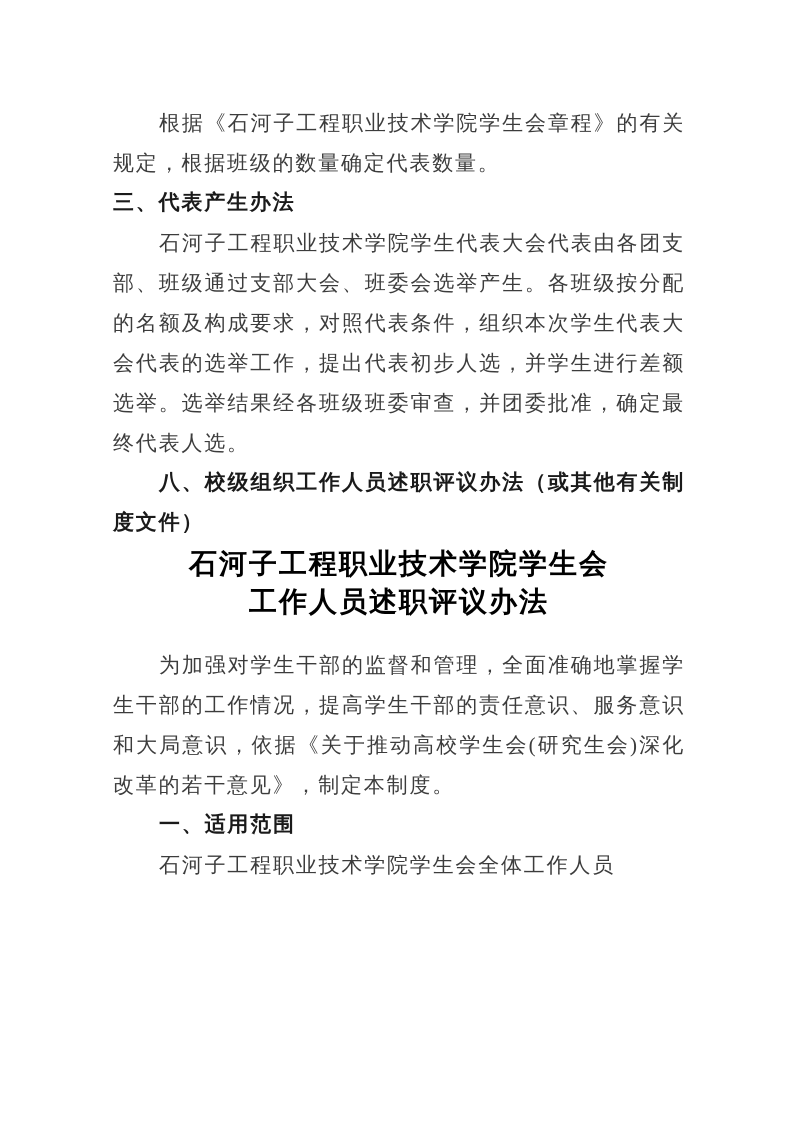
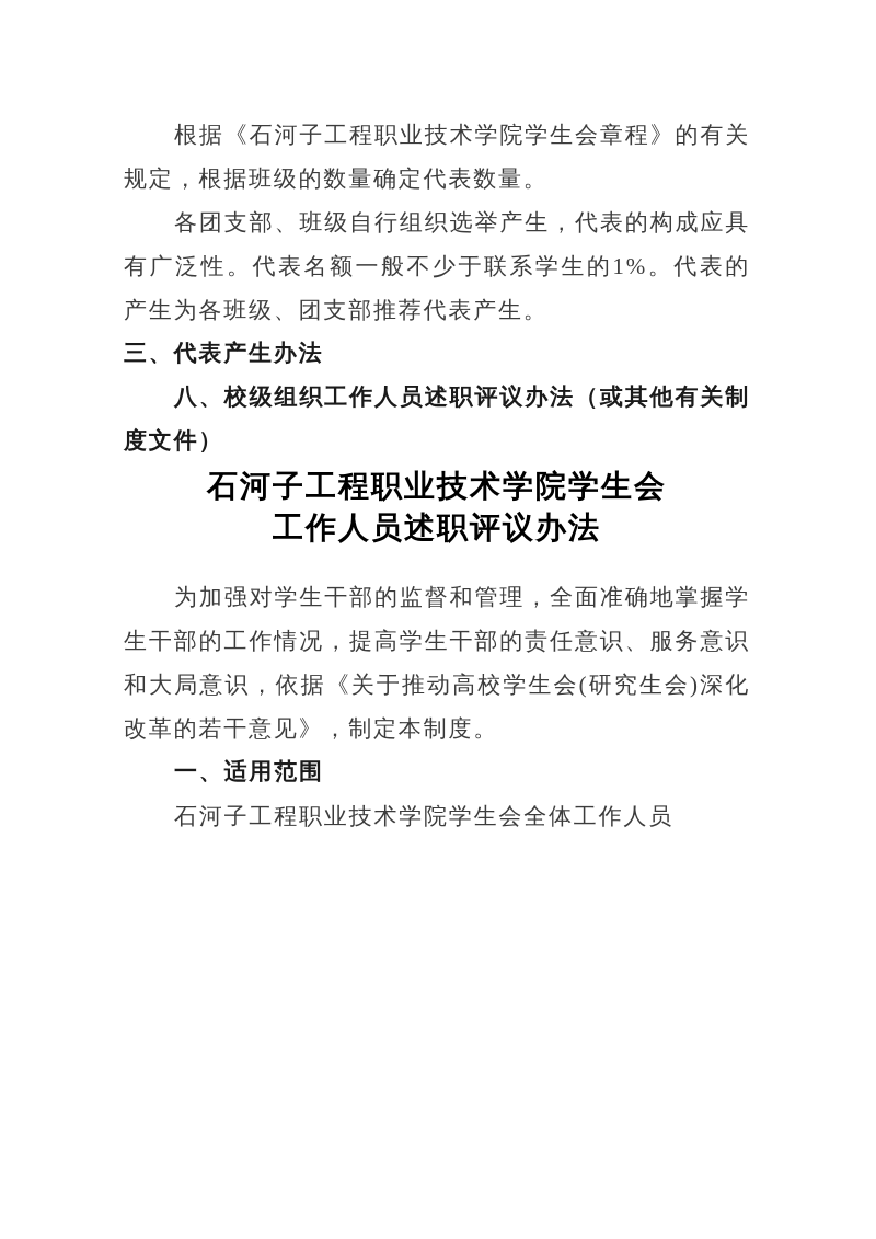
  根据《石河子工程职业技术学院学生会章程》的有关规定，根据班级的数量确定代表数量。
+ 各团支部、班级自行组织选举产生，代表的构成应具有广泛性。代表名额一般不少于联系学生的1%。代表的产生为各班级、团支部推荐代表产生。
  三、代表产生办法
- 石河子工程职业技术学院学生代表大会代表由各团支部、班级通过支部大会、班委会选举产生。各班级按分配的名额及构成要求，对照代表条件，组织本次学生代表大会代表的选举工作，提出代表初步人选，并学生进行差额选举。选举结果经各班级班委审查，并团委批准，确定最终代表人选。
  八、校级组织工作人员述职评议办法（或其他有关制度文件）
  石河子工程职业技术学院学生会
  工作人员述职评议办法
  为加强对学生干部的监督和管理，全面准确地掌握学生干部的工作情况，提高学生干部的责任意识、服务意识和大局意识，依据《关于推动高校学生会(研究生会)深化改革的若干意见》，制定本制度。
  一、适用范围
  石河子工程职业技术学院学生会全体工作人员
